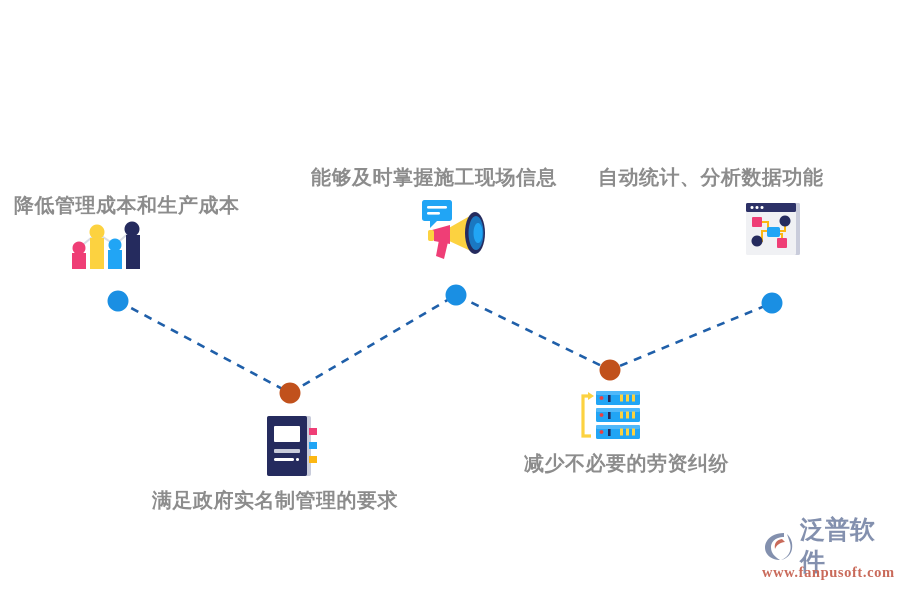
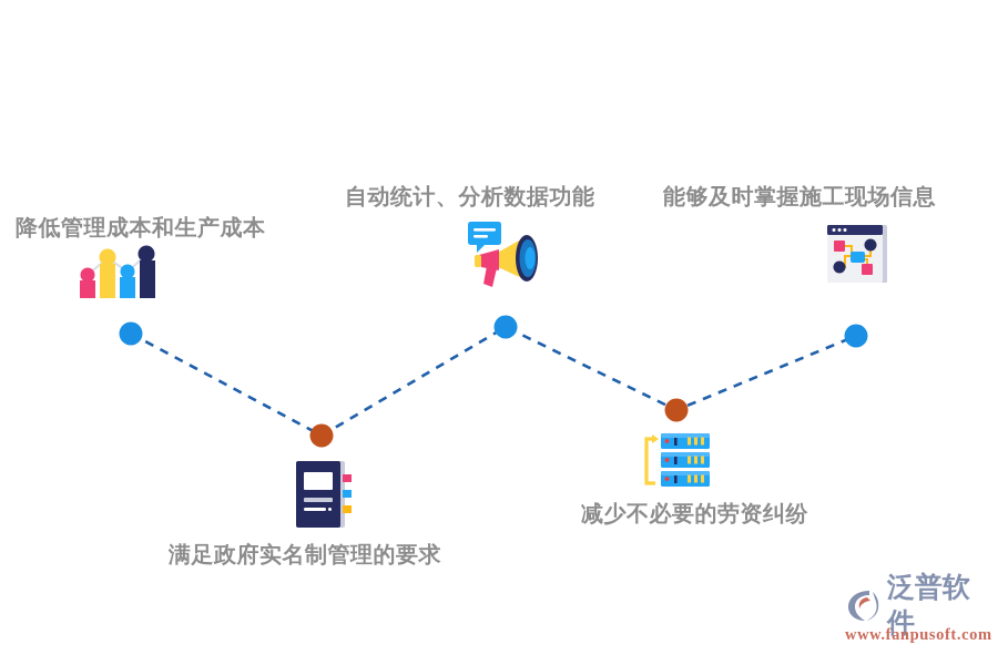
  降低管理成本和生产成本
  满足政府实名制管理的要求
- 能够及时掌握施工现场信息
+ 自动统计、分析数据功能
  减少不必要的劳资纠纷
- 自动统计、分析数据功能
+ 能够及时掌握施工现场信息
  泛普软件
  www.fanpusoft.com
